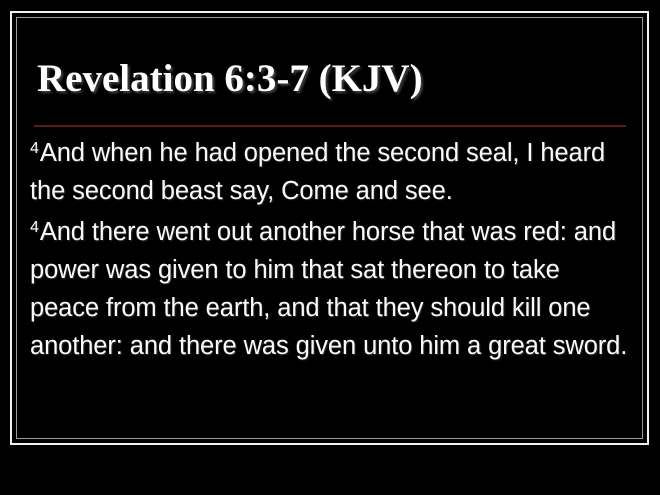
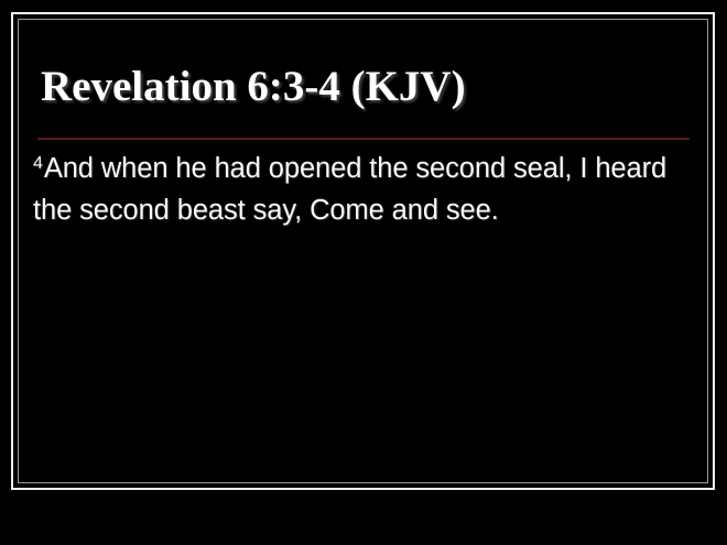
- Revelation 6:3-7 (KJV)
+ Revelation 6:3-4 (KJV)
  4And when he had opened the second seal, I heard the second beast say, Come and see.
- 4And there went out another horse that was red: and power was given to him that sat thereon to take peace from the earth, and that they should kill one another: and there was given unto him a great sword.
